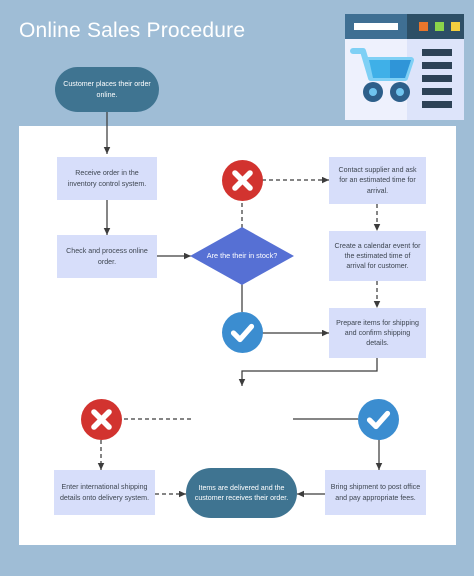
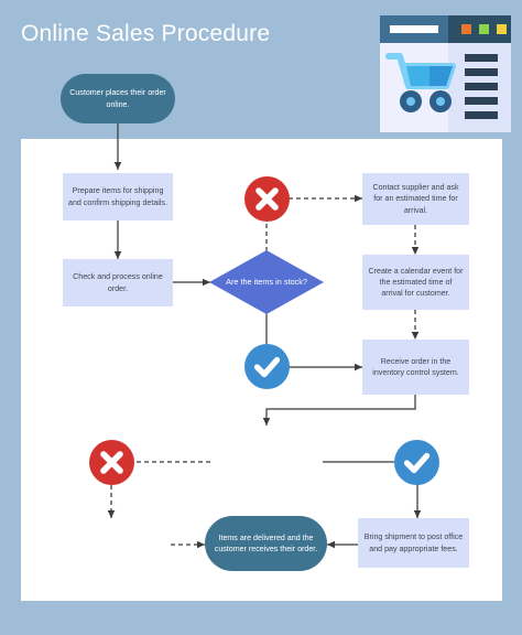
  Online Sales Procedure
  Customer places their order online.
- Receive order in the inventory control system.
+ Prepare items for shipping and confirm shipping details.
  Check and process online order.
- Are the their in stock?
+ Are the items in stock?
  Contact supplier and ask for an estimated time for arrival.
  Create a calendar event for arrival for customer.
- Prepare items for shipping and confirm shipping details.
+ Receive order in the inventory control system.
- Enter international shipping details onto delivery system.
  Bring shipment to post office and pay appropriate fees.
  Items are delivered and the customer receives their order.
